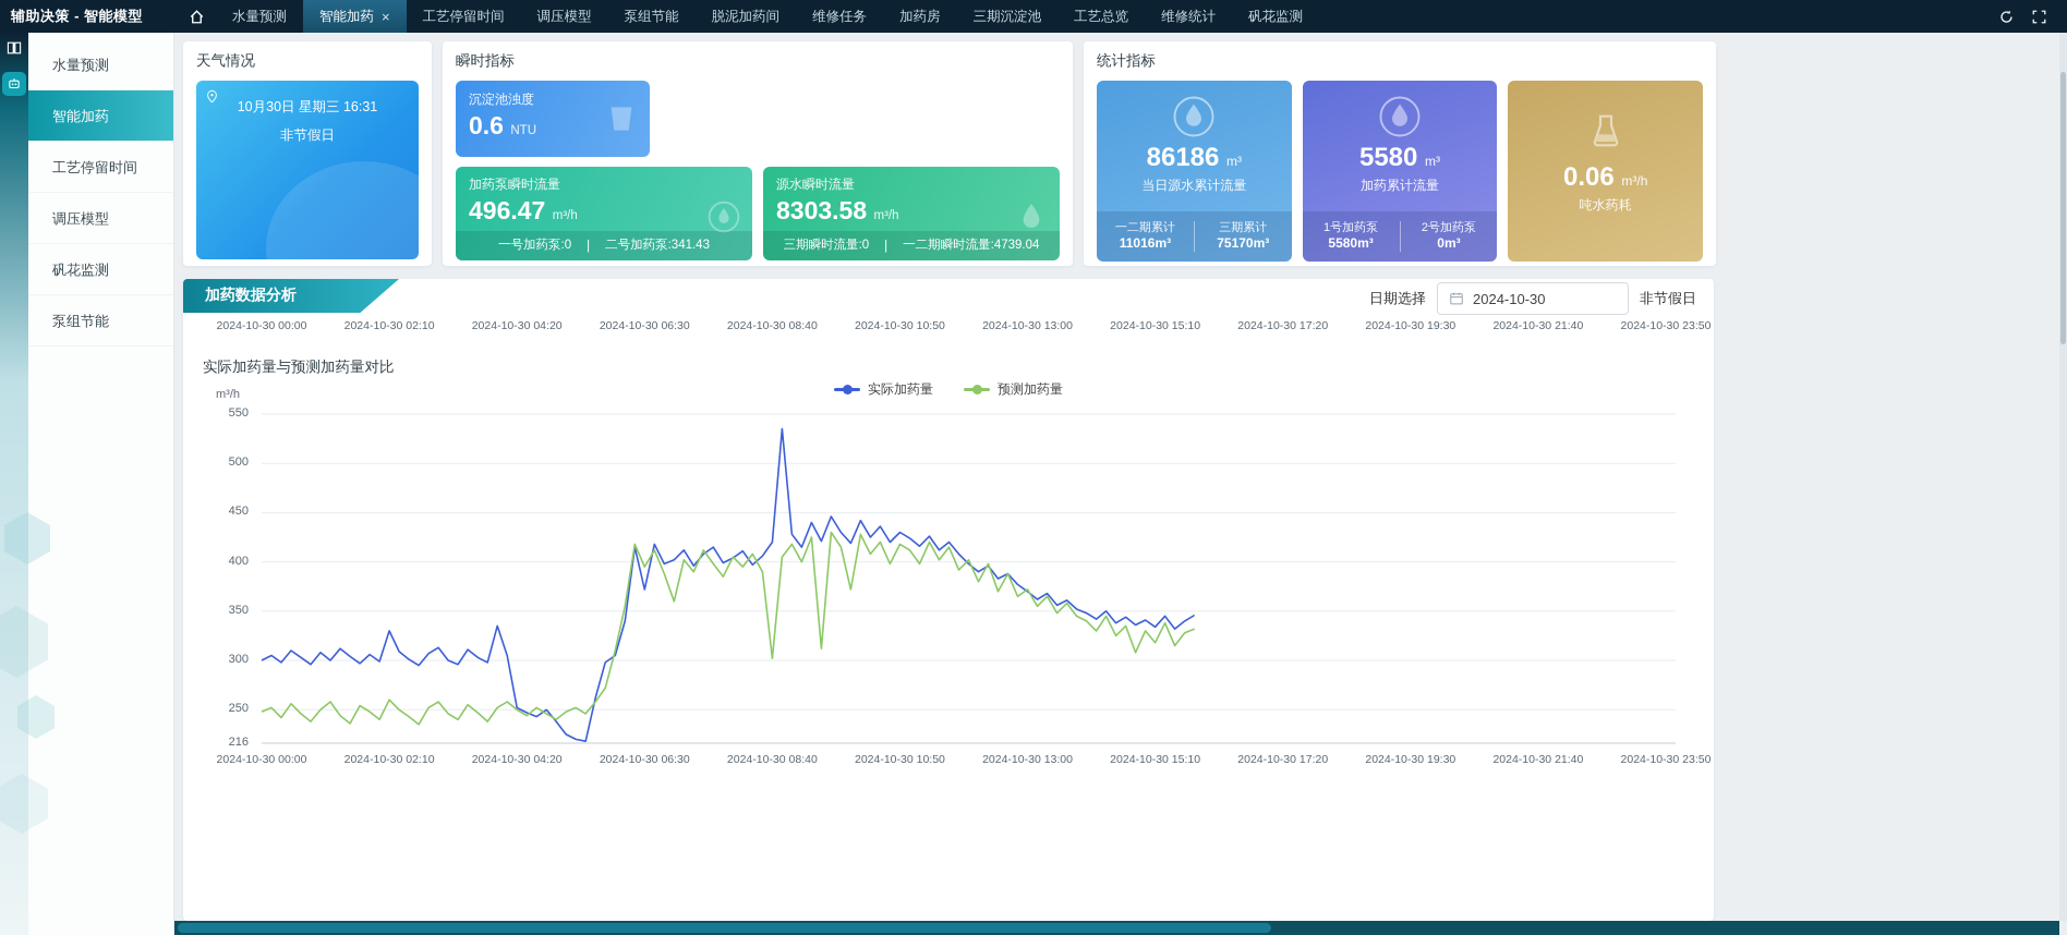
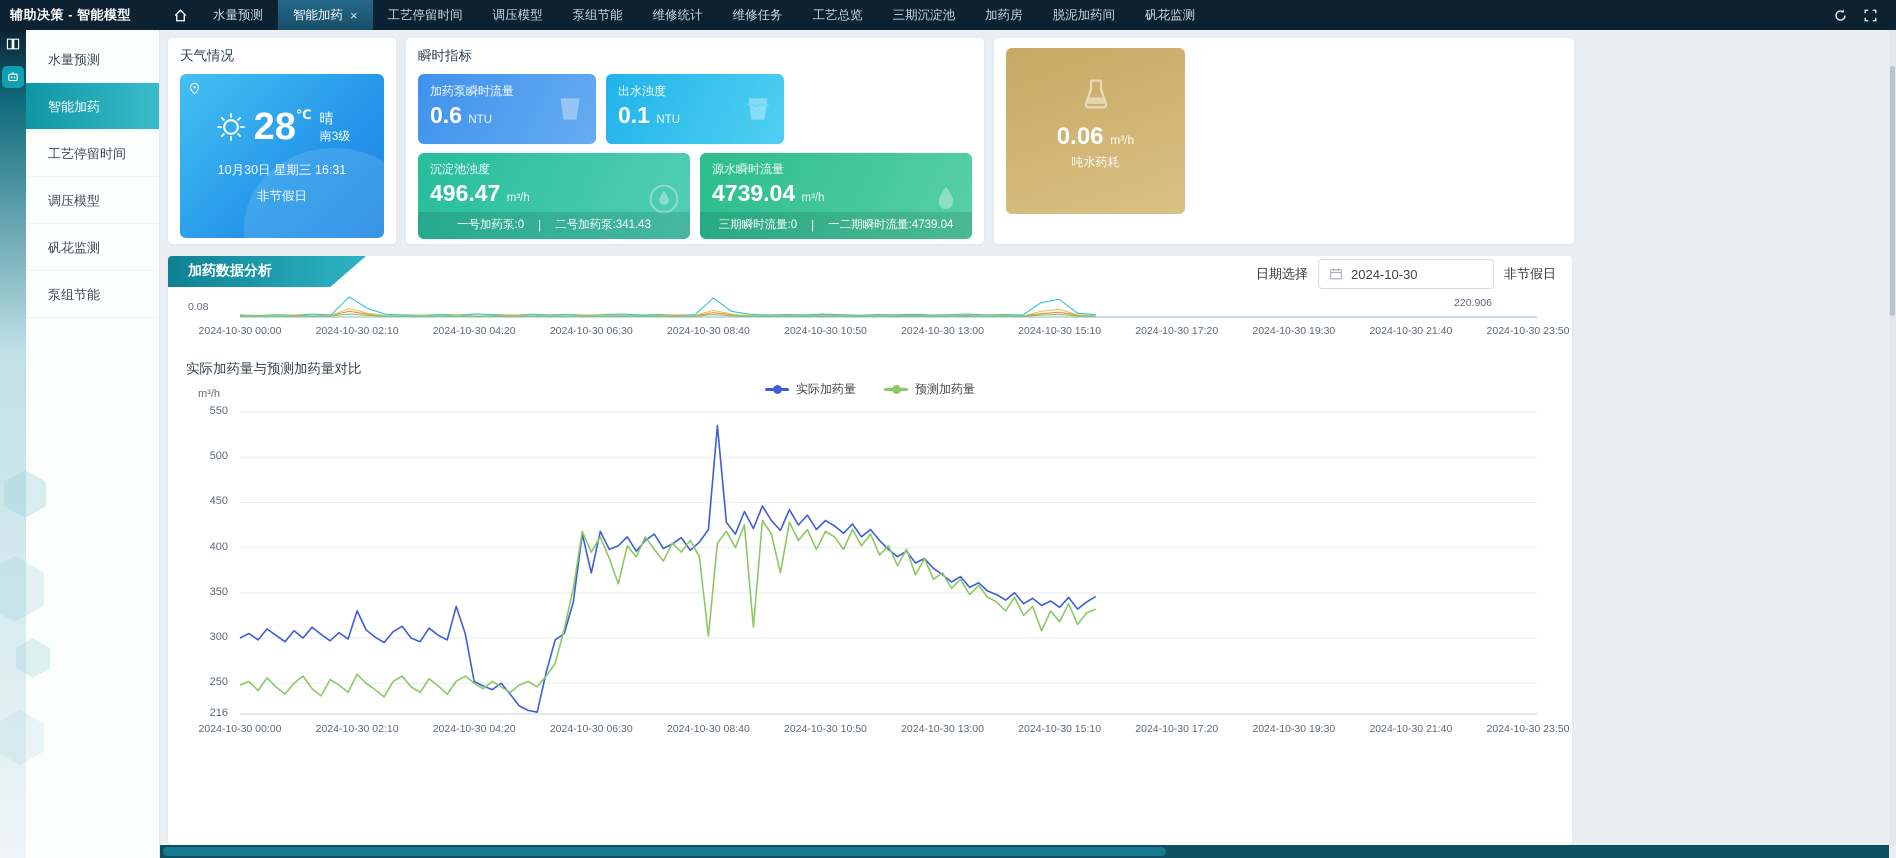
  辅助决策 - 智能模型
  水量预测
  智能加药
  ×
  工艺停留时间
  调压模型
  泵组节能
- 脱泥加药间
+ 维修统计
  维修任务
- 加药房
+ 工艺总览
  三期沉淀池
- 工艺总览
+ 加药房
- 维修统计
+ 脱泥加药间
  矾花监测
  水量预测
  智能加药
  工艺停留时间
  调压模型
  矾花监测
  泵组节能
  天气情况
+ 28℃
+ 晴
+ 南3级
  10月30日 星期三 16:31
  非节假日
  瞬时指标
- 沉淀池浊度
+ 加药泵瞬时流量
  0.6 NTU
+ 出水浊度
+ 0.1 NTU
- 加药泵瞬时流量
+ 沉淀池浊度
  496.47 m³/h
  一号加药泵:0
  |
  二号加药泵:341.43
  源水瞬时流量
- 8303.58 m³/h
+ 4739.04 m³/h
  三期瞬时流量:0
  |
  一二期瞬时流量:4739.04
- 统计指标
- 86186 m³
- 当日源水累计流量
- 一二期累计
- 11016m³
- 三期累计
- 75170m³
- 5580 m³
- 加药累计流量
- 1号加药泵
- 5580m³
- 2号加药泵
- 0m³
  0.06 m³/h
  吨水药耗
  加药数据分析
  日期选择
  2024-10-30
  非节假日
+ 0.08
+ 220.906
  2024-10-30 00:00
  2024-10-30 02:10
  2024-10-30 04:20
  2024-10-30 06:30
  2024-10-30 08:40
  2024-10-30 10:50
  2024-10-30 13:00
  2024-10-30 15:10
  2024-10-30 17:20
  2024-10-30 19:30
  2024-10-30 21:40
  2024-10-30 23:50
  实际加药量与预测加药量对比
  实际加药量
  预测加药量
  m³/h
  550
  500
  450
  400
  350
  300
  250
  216
  2024-10-30 00:00
  2024-10-30 02:10
  2024-10-30 04:20
  2024-10-30 06:30
  2024-10-30 08:40
  2024-10-30 10:50
  2024-10-30 13:00
  2024-10-30 15:10
  2024-10-30 17:20
  2024-10-30 19:30
  2024-10-30 21:40
  2024-10-30 23:50
